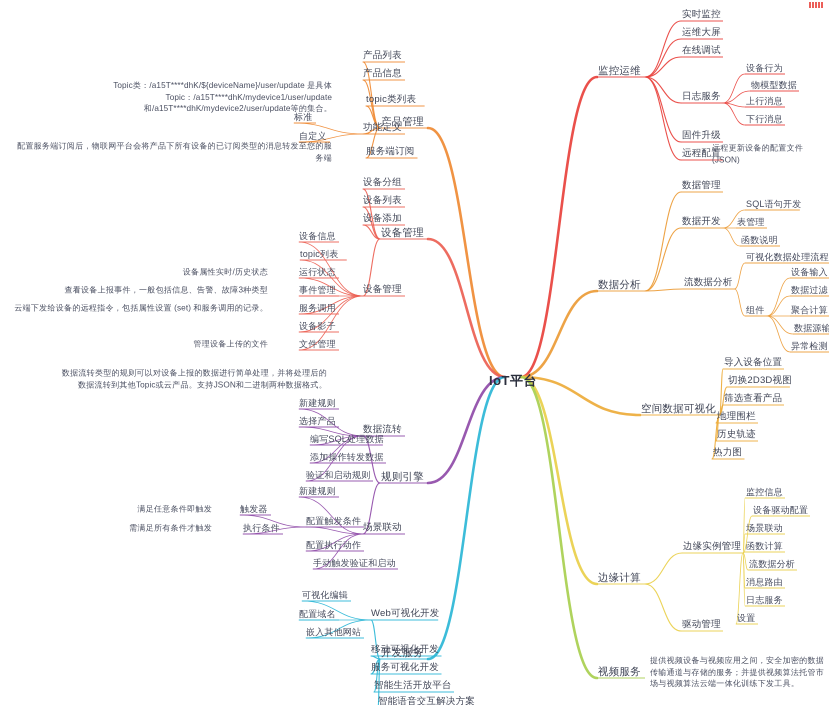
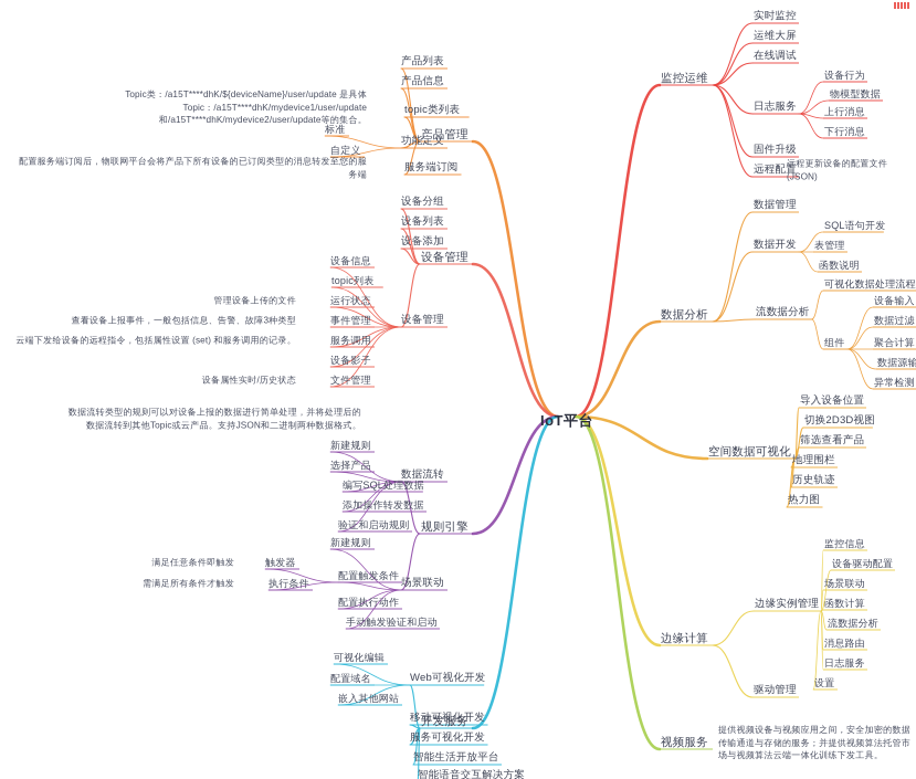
  监控运维
  实时监控
  运维大屏
  在线调试
  日志服务
  设备行为
  物模型数据
  上行消息
  下行消息
  固件升级
  远程配置
  远程更新设备的配置文件 (JSON)
  数据分析
  数据管理
  数据开发
  SQL语句开发
  表管理
  函数说明
  流数据分析
  可视化数据处理流程
  组件
  设备输入
  数据过滤
  聚合计算
  数据源输
  异常检测
  空间数据可视化
  导入设备位置
  切换2D3D视图
  筛选查看产品
  地理围栏
  历史轨迹
  热力图
  边缘计算
  边缘实例管理
  监控信息
  设备驱动配置
  场景联动
  函数计算
  流数据分析
  消息路由
  日志服务
  设置
  驱动管理
  视频服务
  提供视频设备与视频应用之间，安全加密的数据传输通道与存储的服务；并提供视频算法托管市场与视频算法云端一体化训练下发工具。
  产品管理
  产品列表
  产品信息
  topic类列表
  Topic类：/a15T****dhK/${deviceName}/user/update 是具体Topic：/a15T****dhK/mydevice1/user/update和/a15T****dhK/mydevice2/user/update等的集合。
  功能定义
  标准
  自定义
  服务端订阅
  配置服务端订阅后，物联网平台会将产品下所有设备的已订阅类型的消息转发至您的服务端
  设备管理
  设备分组
  设备列表
  设备添加
  设备管理
  设备信息
  topic列表
  运行状态
- 设备属性实时/历史状态
+ 管理设备上传的文件
  事件管理
  查看设备上报事件，一般包括信息、告警、故障3种类型
  服务调用
  云端下发给设备的远程指令，包括属性设置 (set) 和服务调用的记录。
  设备影子
  文件管理
- 管理设备上传的文件
+ 设备属性实时/历史状态
  规则引擎
  数据流转
  数据流转类型的规则可以对设备上报的数据进行简单处理，并将处理后的数据流转到其他Topic或云产品。支持JSON和二进制两种数据格式。
  新建规则
  选择产品
  编写SQL处理数据
  添加操作转发数据
  验证和启动规则
  场景联动
  新建规则
  配置触发条件
  触发器
  满足任意条件即触发
  执行条件
  需满足所有条件才触发
  配置执行动作
  手动触发验证和启动
  开发服务
  Web可视化开发
  可视化编辑
  配置域名
  嵌入其他网站
  移动可视化开发
  服务可视化开发
  智能生活开放平台
  智能语音交互解决方案
  IoT平台
